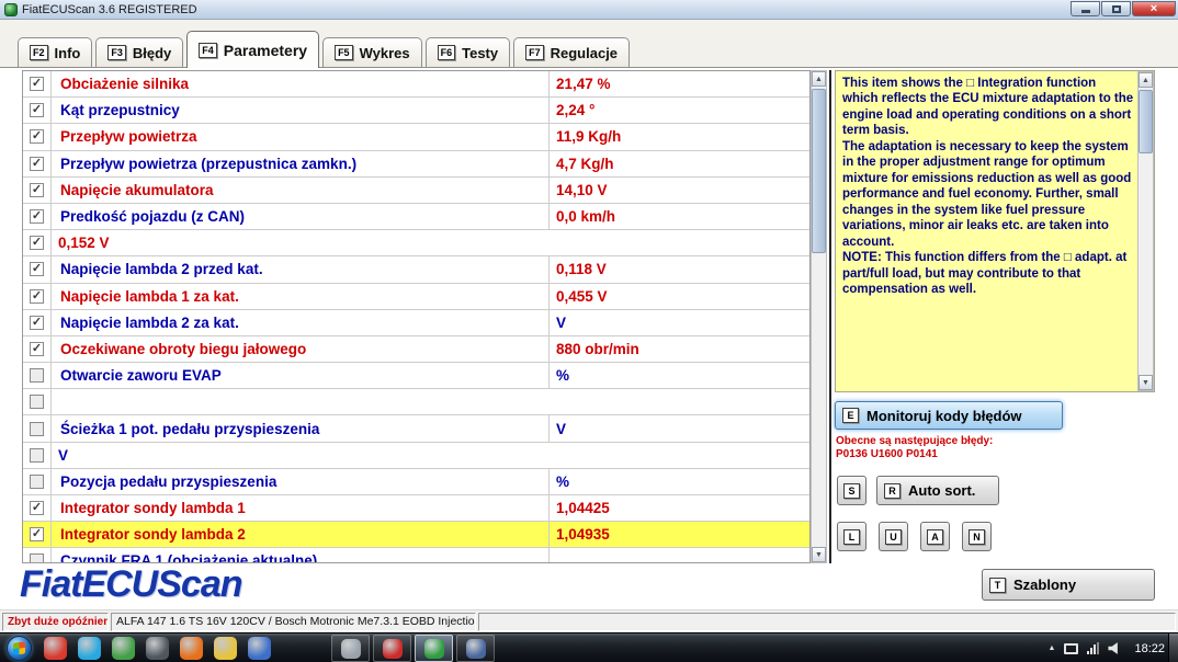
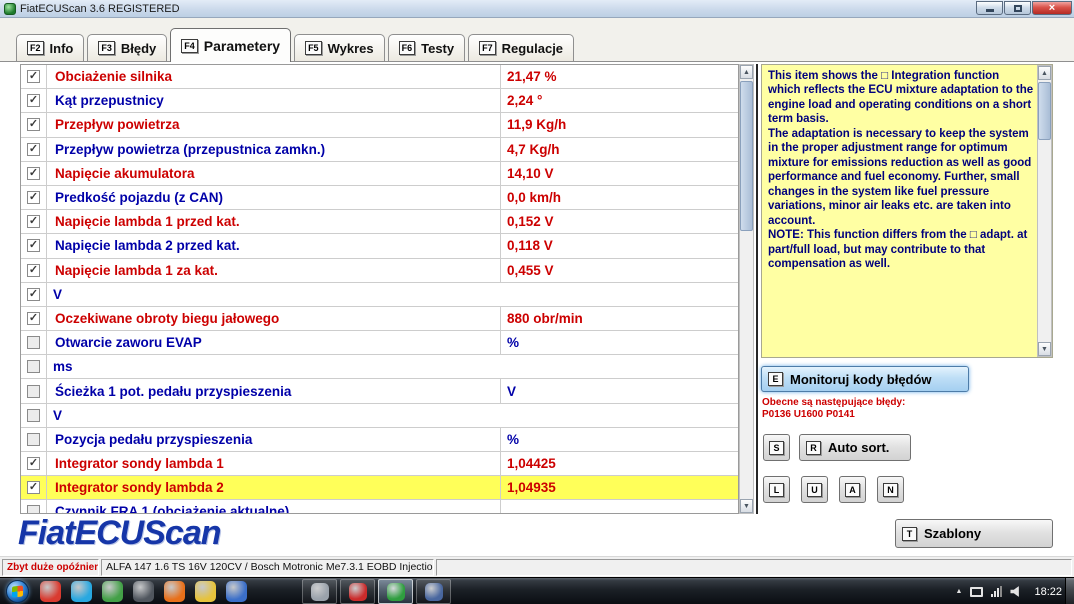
  FiatECUScan 3.6 REGISTERED
  ×
  F2
  Info
  F3
  Błędy
  F4
  Parametery
  F5
  Wykres
  F6
  Testy
  F7
  Regulacje
  ✓
  Obciażenie silnika
  21,47 %
  ✓
  Kąt przepustnicy
  2,24 °
  ✓
  Przepływ powietrza
  11,9 Kg/h
  ✓
  Przepływ powietrza (przepustnica zamkn.)
  4,7 Kg/h
  ✓
  Napięcie akumulatora
  14,10 V
  ✓
  Predkość pojazdu (z CAN)
  0,0 km/h
  ✓
+ Napięcie lambda 1 przed kat.
  0,152 V
  ✓
  Napięcie lambda 2 przed kat.
  0,118 V
  ✓
  Napięcie lambda 1 za kat.
  0,455 V
  ✓
- Napięcie lambda 2 za kat.
  V
  ✓
  Oczekiwane obroty biegu jałowego
  880 obr/min
  Otwarcie zaworu EVAP
  %
+ ms
  Ścieżka 1 pot. pedału przyspieszenia
  V
  V
  Pozycja pedału przyspieszenia
  %
  ✓
  Integrator sondy lambda 1
  1,04425
  ✓
  Integrator sondy lambda 2
  1,04935
  Czynnik FRA 1 (obciążenie aktualne)
  This item shows the □ Integration function which reflects the ECU mixture adaptation to the engine load and operating conditions on a short term basis.
  The adaptation is necessary to keep the system in the proper adjustment range for optimum mixture for emissions reduction as well as good performance and fuel economy. Further, small changes in the system like fuel pressure variations, minor air leaks etc. are taken into account.
  NOTE: This function differs from the □ adapt. at part/full load, but may contribute to that compensation as well.
  E
  Monitoruj kody błędów
  Obecne są następujące błędy:
  P0136 U1600 P0141
  S
  R
  Auto sort.
  L
  U
  A
  N
  FiatECUScan
  T
  Szablony
  Zbyt duże opóźnien
  ALFA 147 1.6 TS 16V 120CV / Bosch Motronic Me7.3.1 EOBD Injectio
  18:22
